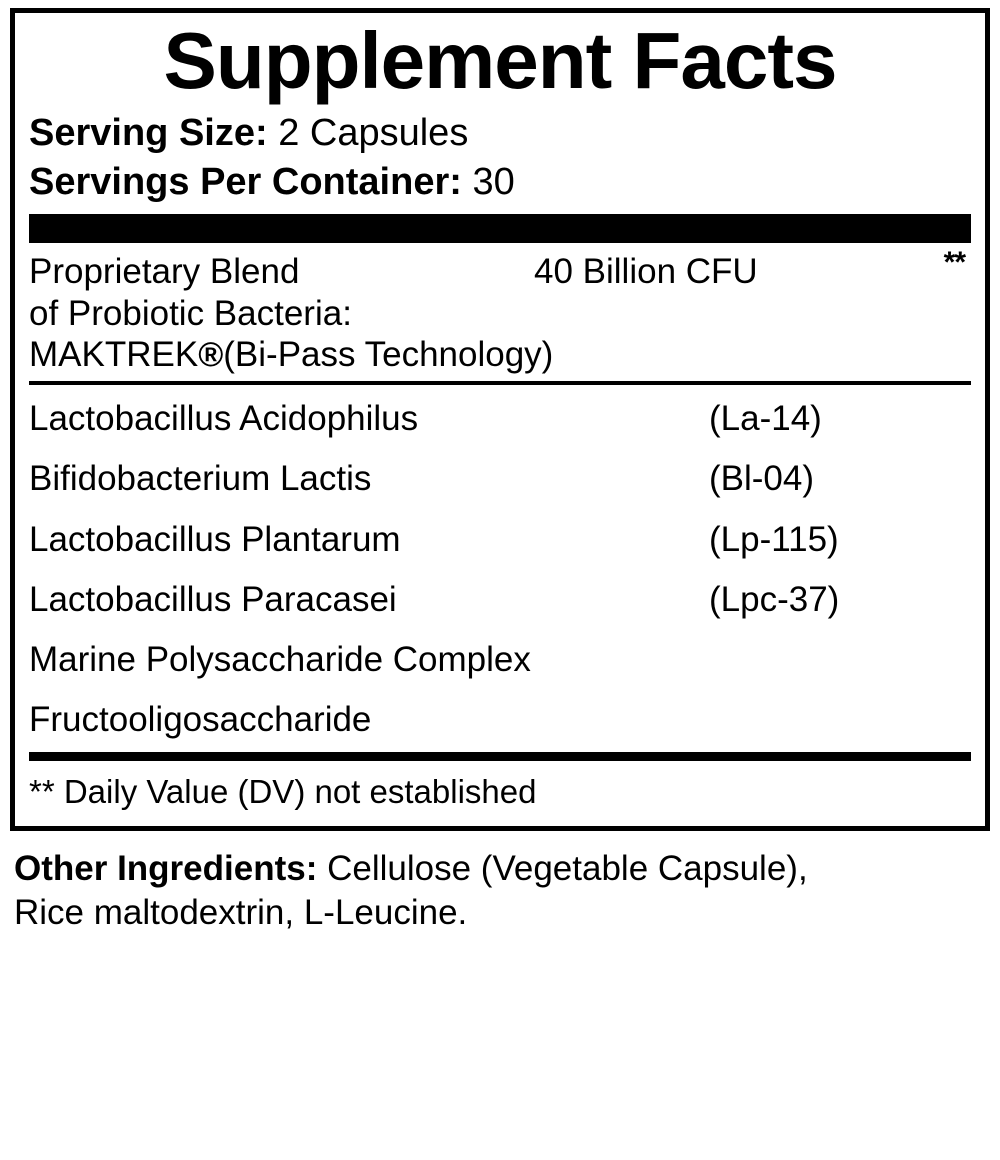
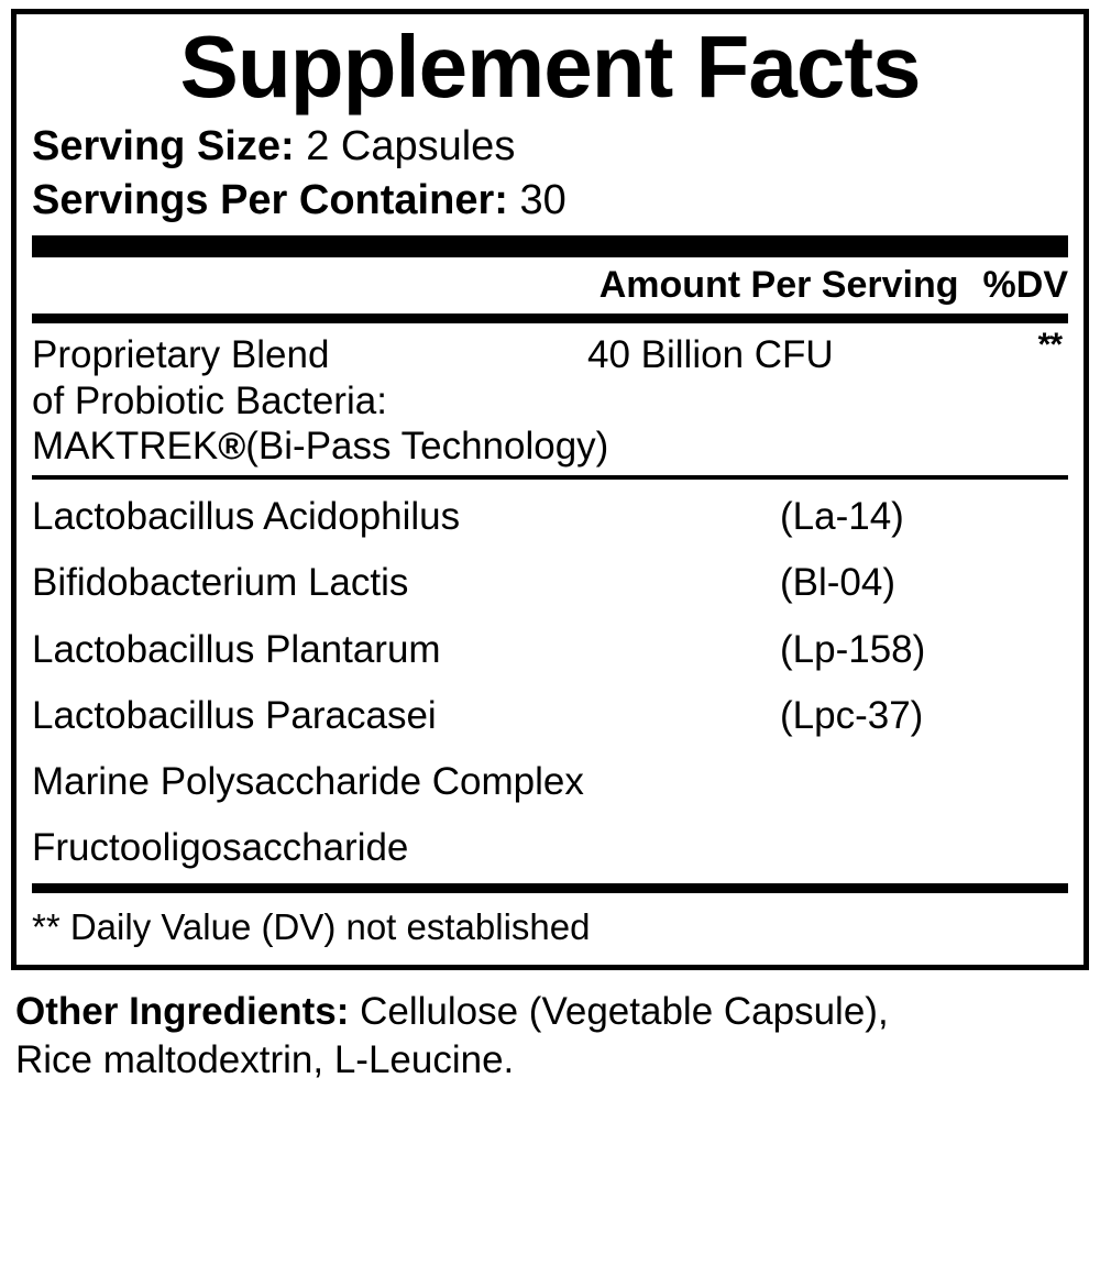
  Supplement Facts
  Serving Size: 2 Capsules
  Servings Per Container: 30
+ Amount Per Serving
+ %DV
  Proprietary Blend
  40 Billion CFU
  **
  of Probiotic Bacteria:
  MAKTREK®(Bi-Pass Technology)
  Lactobacillus Acidophilus
  (La-14)
  Bifidobacterium Lactis
  (Bl-04)
  Lactobacillus Plantarum
- (Lp-115)
+ (Lp-158)
  Lactobacillus Paracasei
  (Lpc-37)
  Marine Polysaccharide Complex
  Fructooligosaccharide
  ** Daily Value (DV) not established
  Other Ingredients: Cellulose (Vegetable Capsule),
  Rice maltodextrin, L-Leucine.
